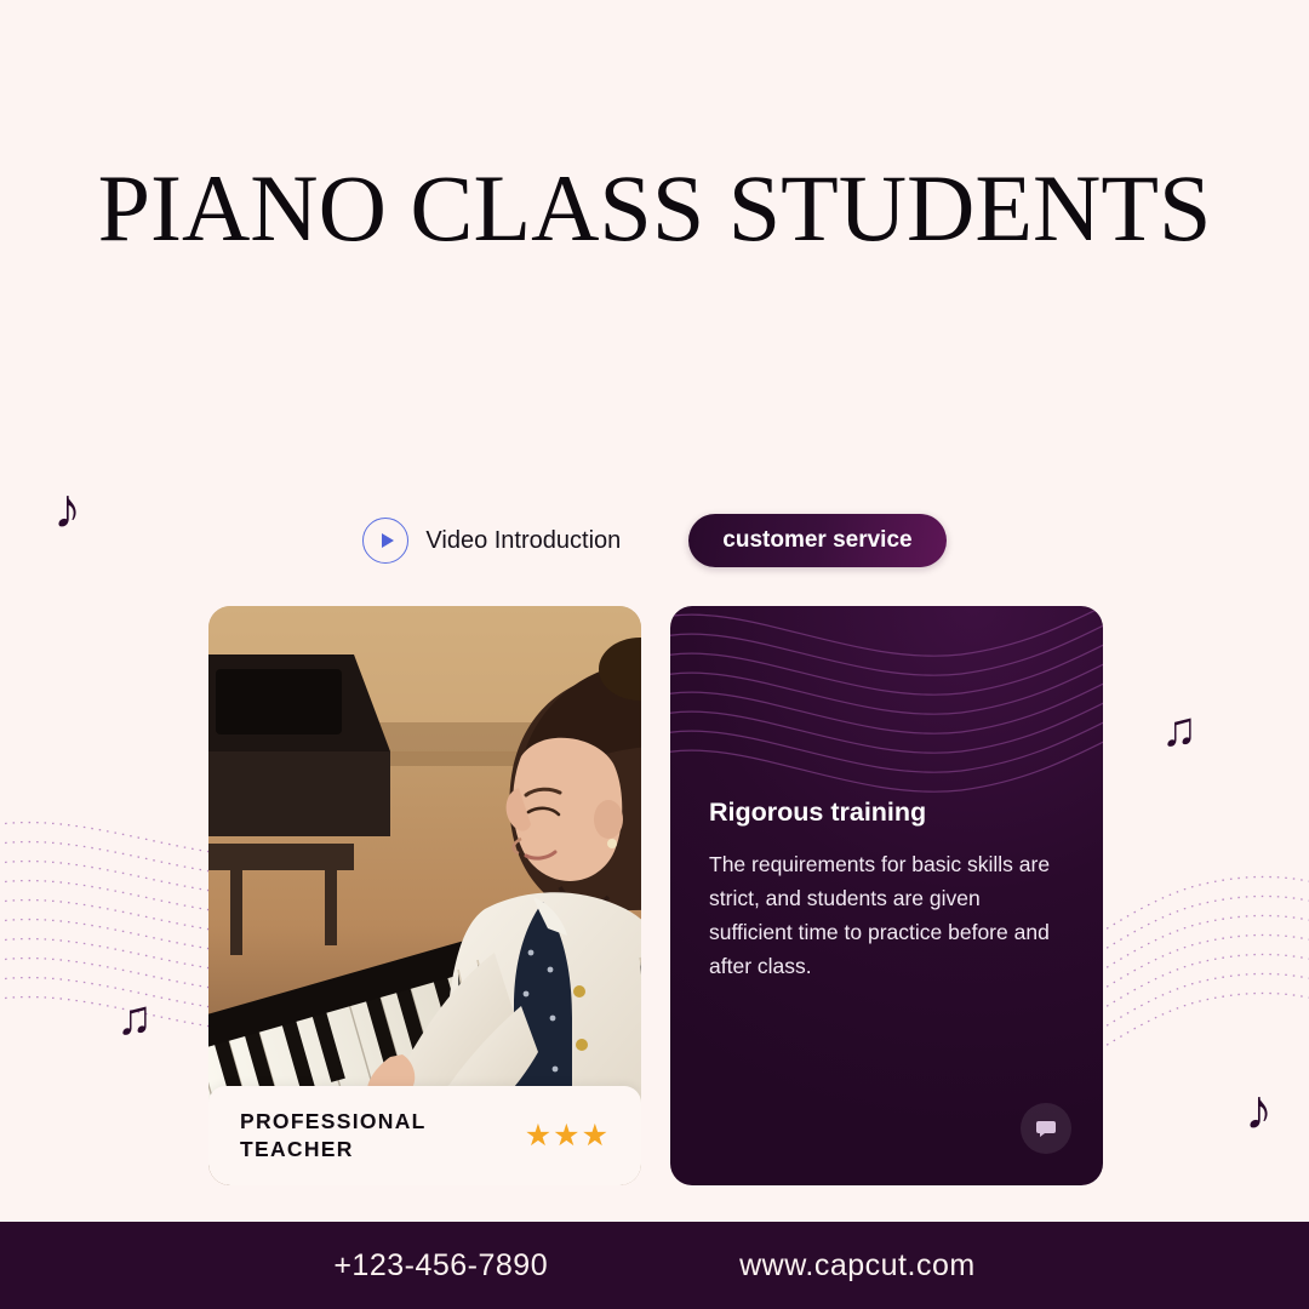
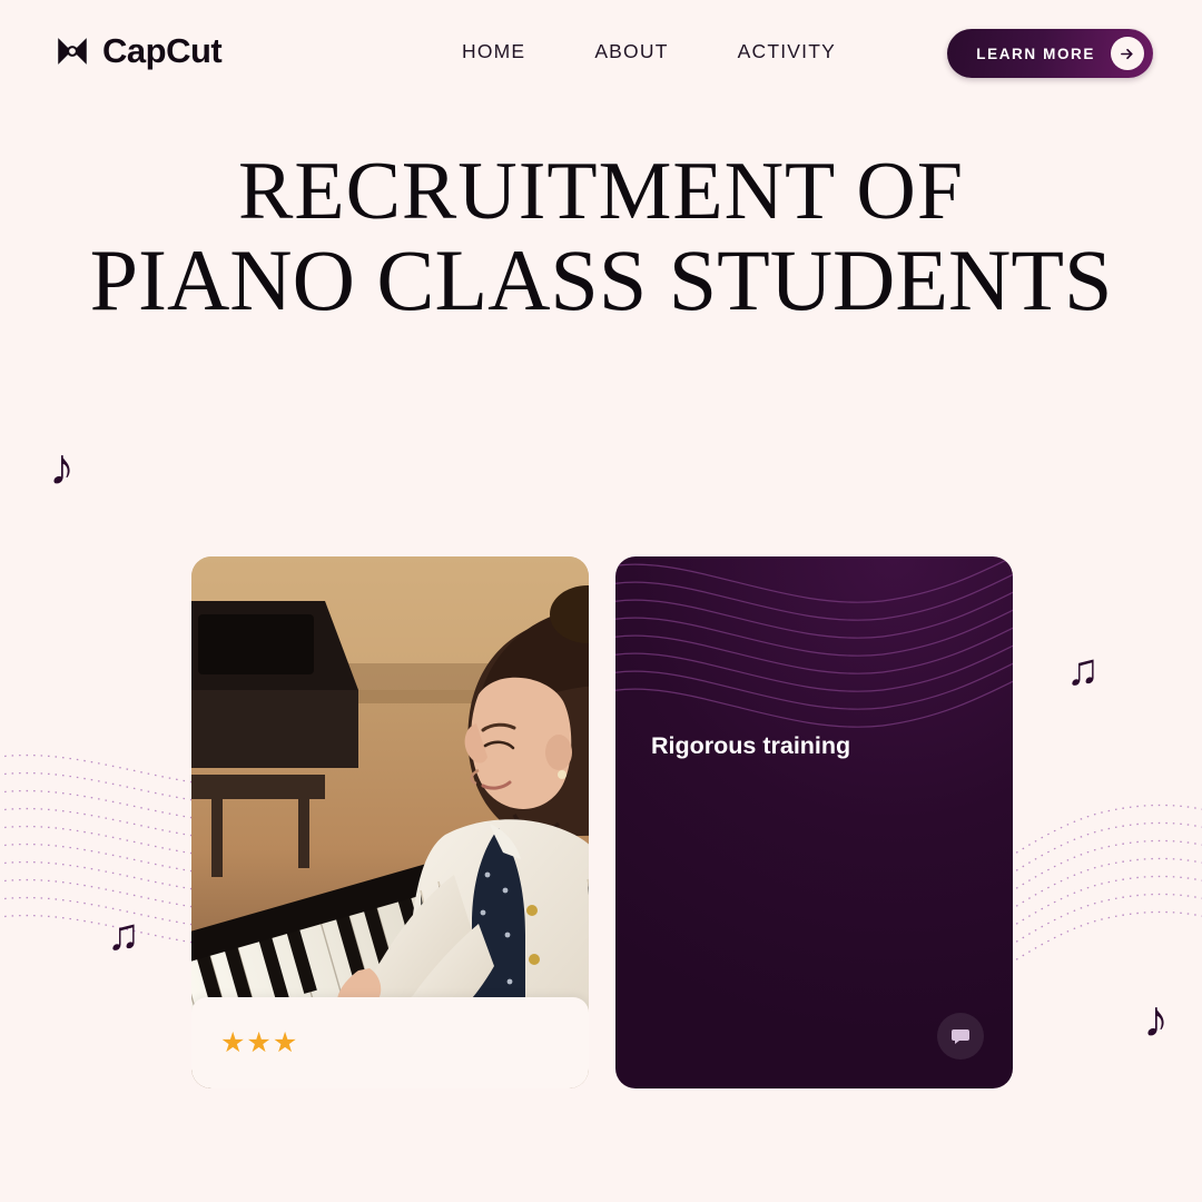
+ CapCut
+ HOME
+ ABOUT
+ ACTIVITY
+ LEARN MORE
+ RECRUITMENT OF
  PIANO CLASS STUDENTS
- Video Introduction
- customer service
- PROFESSIONAL
- TEACHER
  ★★★
  Rigorous training
- The requirements for basic skills are strict, and students are given sufficient time to practice before and after class.
  ♪
  ♫
  ♫
  ♪
- +123-456-7890
- www.capcut.com
